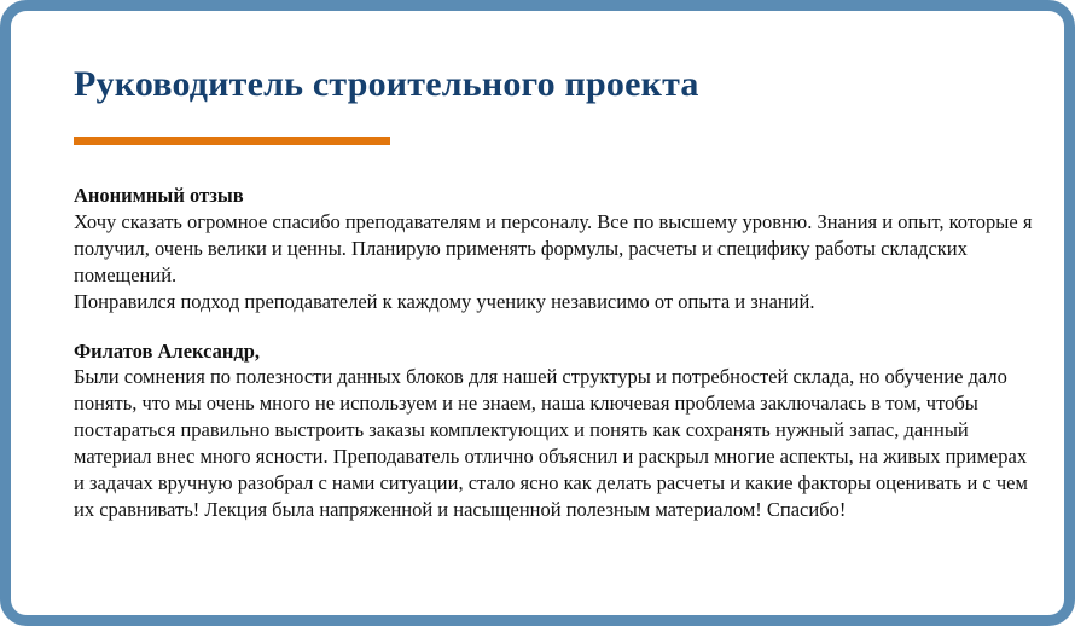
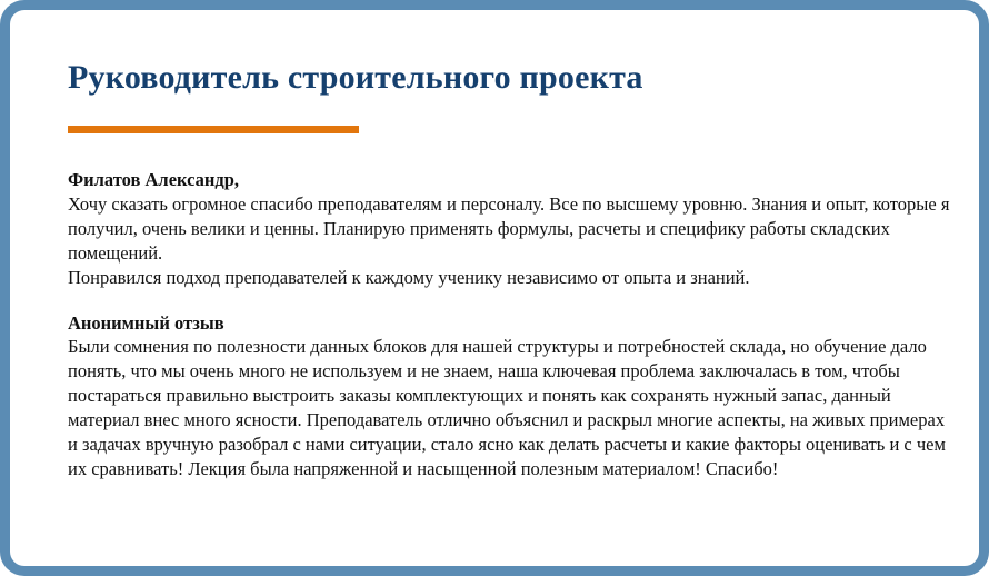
  Руководитель строительного проекта
- Анонимный отзыв
+ Филатов Александр,
  Хочу сказать огромное спасибо преподавателям и персоналу. Все по высшему уровню. Знания и опыт, которые я получил, очень велики и ценны. Планирую применять формулы, расчеты и специфику работы складских помещений.
  Понравился подход преподавателей к каждому ученику независимо от опыта и знаний.
- Филатов Александр,
+ Анонимный отзыв
  Были сомнения по полезности данных блоков для нашей структуры и потребностей склада, но обучение дало понять, что мы очень много не используем и не знаем, наша ключевая проблема заключалась в том, чтобы постараться правильно выстроить заказы комплектующих и понять как сохранять нужный запас, данный материал внес много ясности. Преподаватель отлично объяснил и раскрыл многие аспекты, на живых примерах и задачах вручную разобрал с нами ситуации, стало ясно как делать расчеты и какие факторы оценивать и с чем их сравнивать! Лекция была напряженной и насыщенной полезным материалом! Спасибо!
